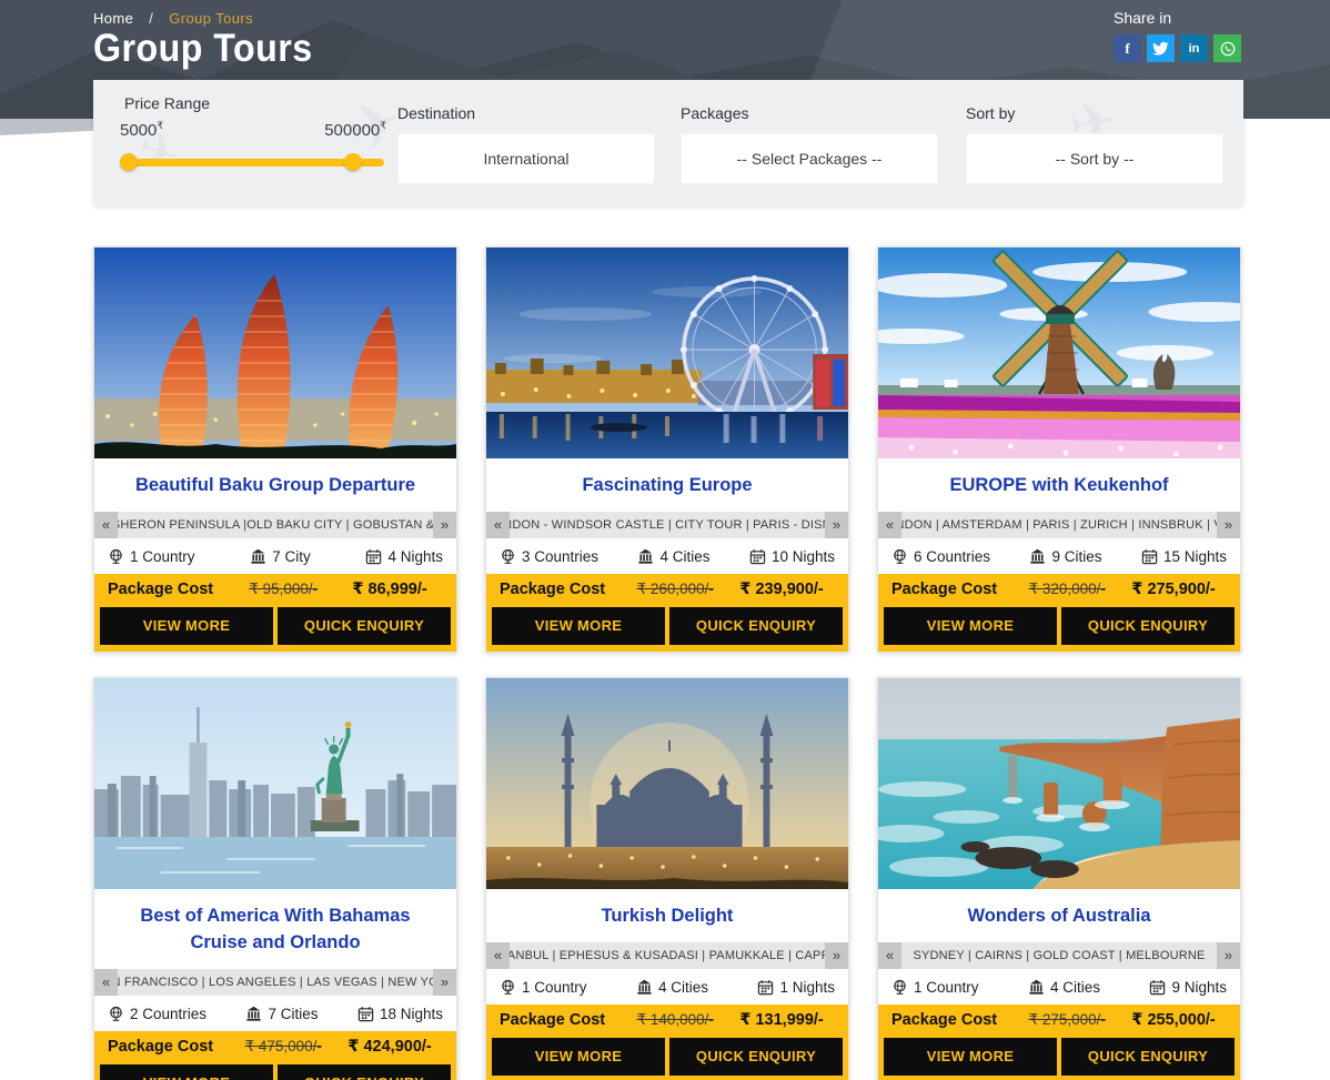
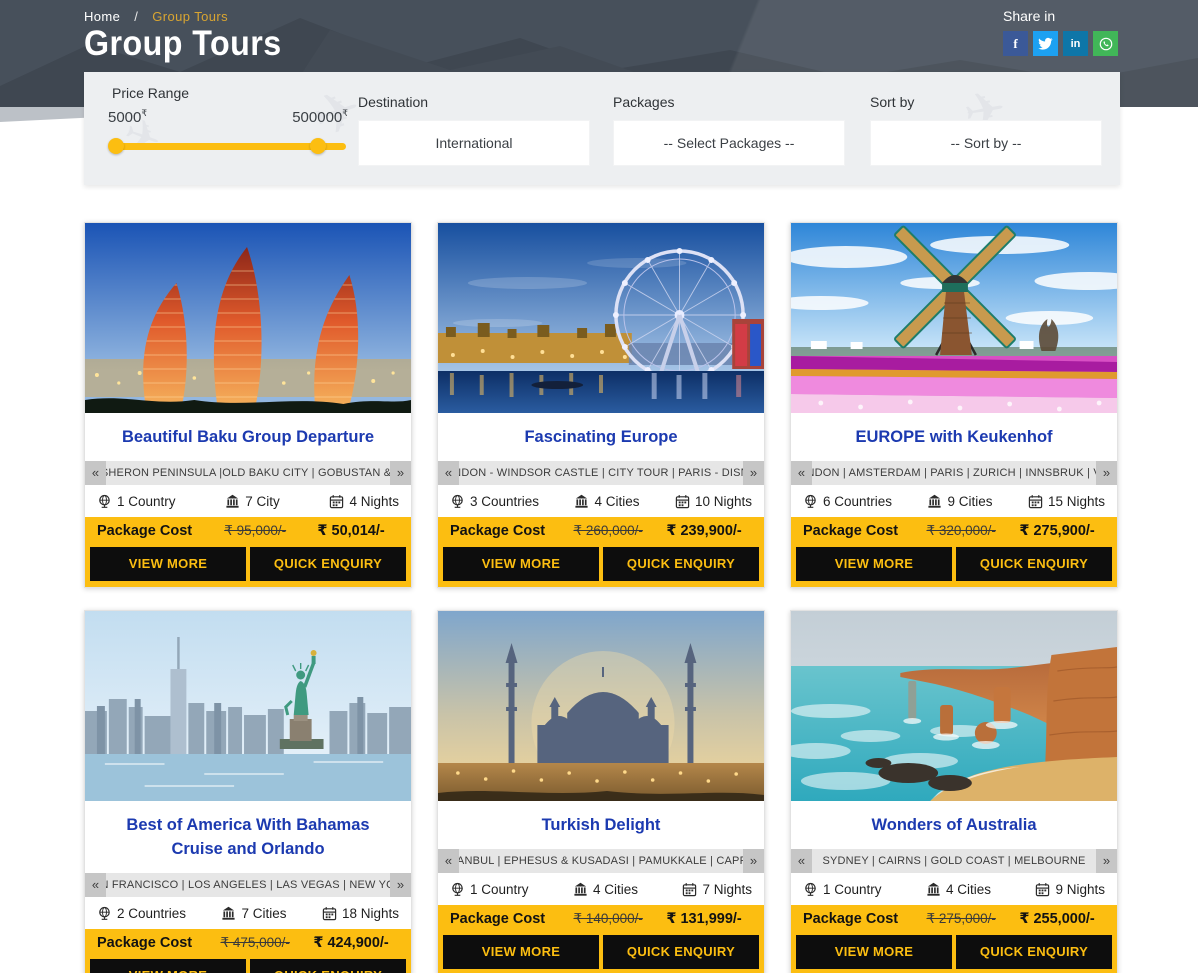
  Home / Group Tours
  Group Tours
  Share in
  f
  in
  Price Range
  5000₹
  500000₹
  Destination
  International
  Packages
  -- Select Packages --
  Sort by
  -- Sort by --
  Beautiful Baku Group Departure
  «
  HERON PENINSULA |OLD BAKU CITY | GOBUSTAN &
  »
  1 Country
  7 City
  4 Nights
  Package Cost
  ₹ 95,000/-
- ₹ 86,999/-
+ ₹ 50,014/-
  VIEW MORE
  QUICK ENQUIRY
  Fascinating Europe
  «
  DON - WINDSOR CASTLE | CITY TOUR | PARIS - DIS
  »
  3 Countries
  4 Cities
  10 Nights
  Package Cost
  ₹ 260,000/-
  ₹ 239,900/-
  VIEW MORE
  QUICK ENQUIRY
  EUROPE with Keukenhof
  «
  DON | AMSTERDAM | PARIS | ZURICH | INNSBRUK |
  »
  6 Countries
  9 Cities
  15 Nights
  Package Cost
  ₹ 320,000/-
  ₹ 275,900/-
  VIEW MORE
  QUICK ENQUIRY
  Best of America With Bahamas Cruise and Orlando
  «
  FRANCISCO | LOS ANGELES | LAS VEGAS | NEW Y
  »
  2 Countries
  7 Cities
  18 Nights
  Package Cost
  ₹ 475,000/-
  ₹ 424,900/-
  Turkish Delight
  «
  ANBUL | EPHESUS & KUSADASI | PAMUKKALE | CAP
  »
  1 Country
  4 Cities
- 1 Nights
+ 7 Nights
  Package Cost
  ₹ 140,000/-
  ₹ 131,999/-
  VIEW MORE
  QUICK ENQUIRY
  Wonders of Australia
  «
  SYDNEY | CAIRNS | GOLD COAST | MELBOURNE
  »
  1 Country
  4 Cities
  9 Nights
  Package Cost
  ₹ 275,000/-
  ₹ 255,000/-
  VIEW MORE
  QUICK ENQUIRY
